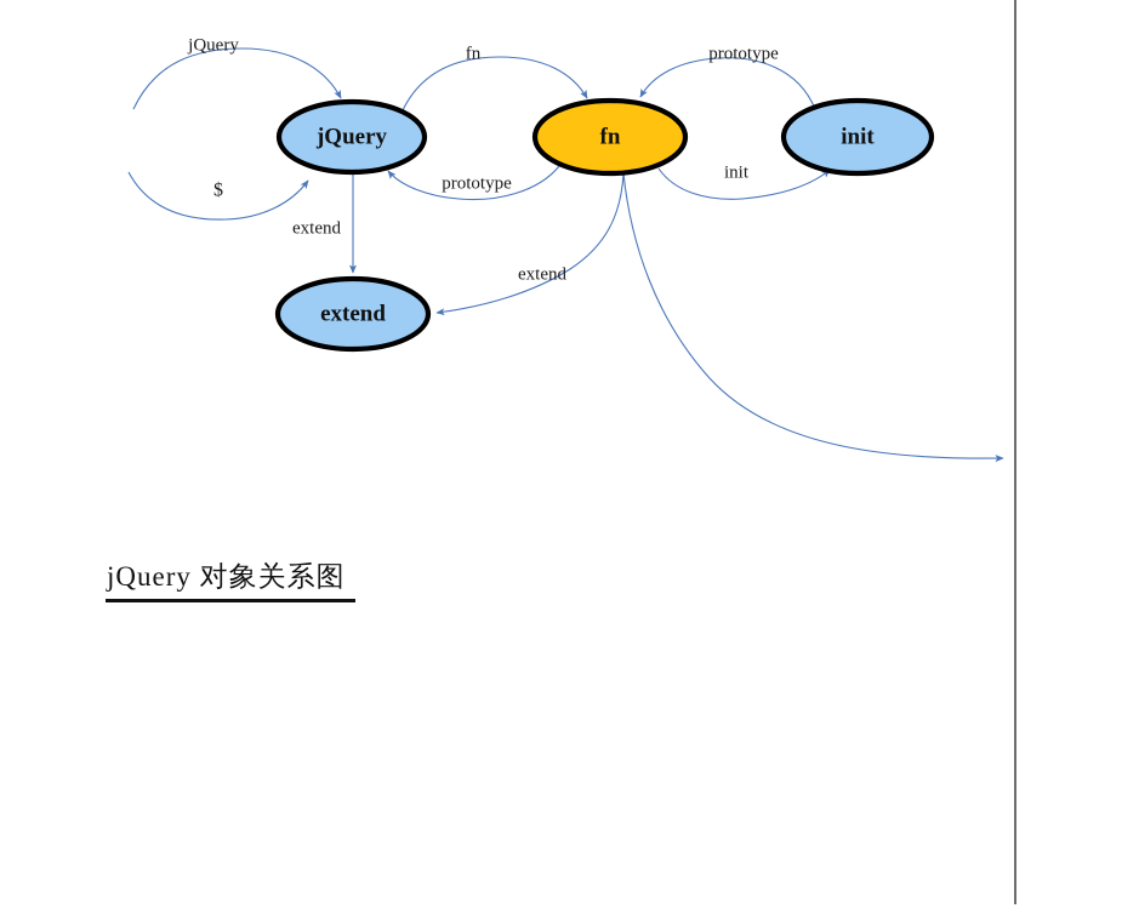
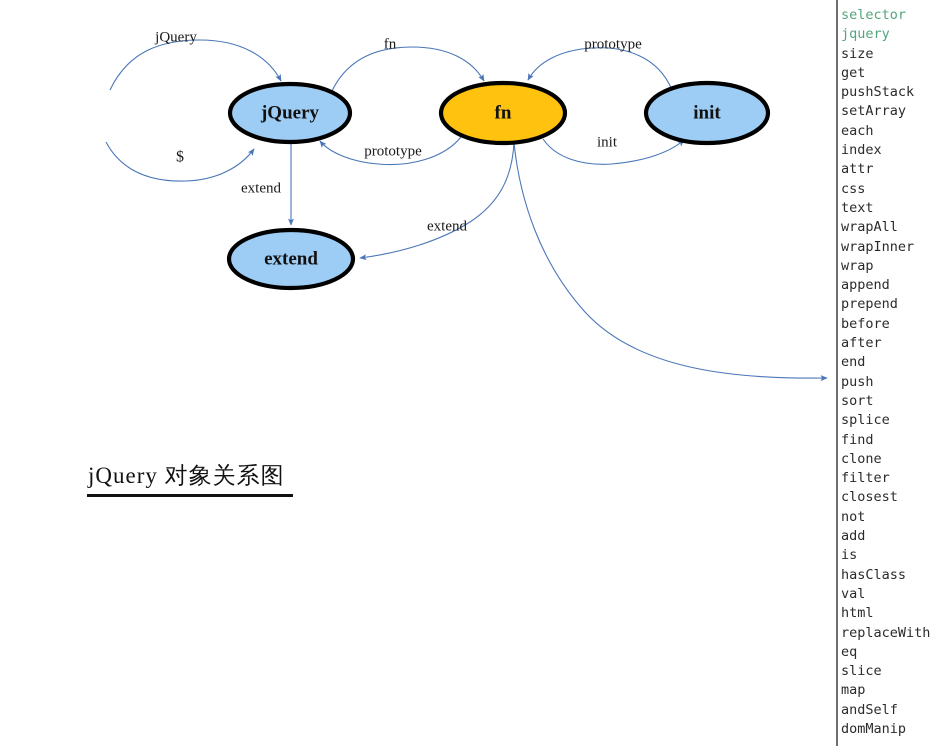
  jQuery
  $
  fn
  prototype
  prototype
  init
  extend
  extend
  jQuery
  fn
  init
  extend
  jQuery 对象关系图
+ selector
+ jquery
+ size
+ get
+ pushStack
+ setArray
+ each
+ index
+ attr
+ css
+ text
+ wrapAll
+ wrapInner
+ wrap
+ append
+ prepend
+ before
+ after
+ end
+ push
+ sort
+ splice
+ find
+ clone
+ filter
+ closest
+ not
+ add
+ is
+ hasClass
+ val
+ html
+ replaceWith
+ eq
+ slice
+ map
+ andSelf
+ domManip
